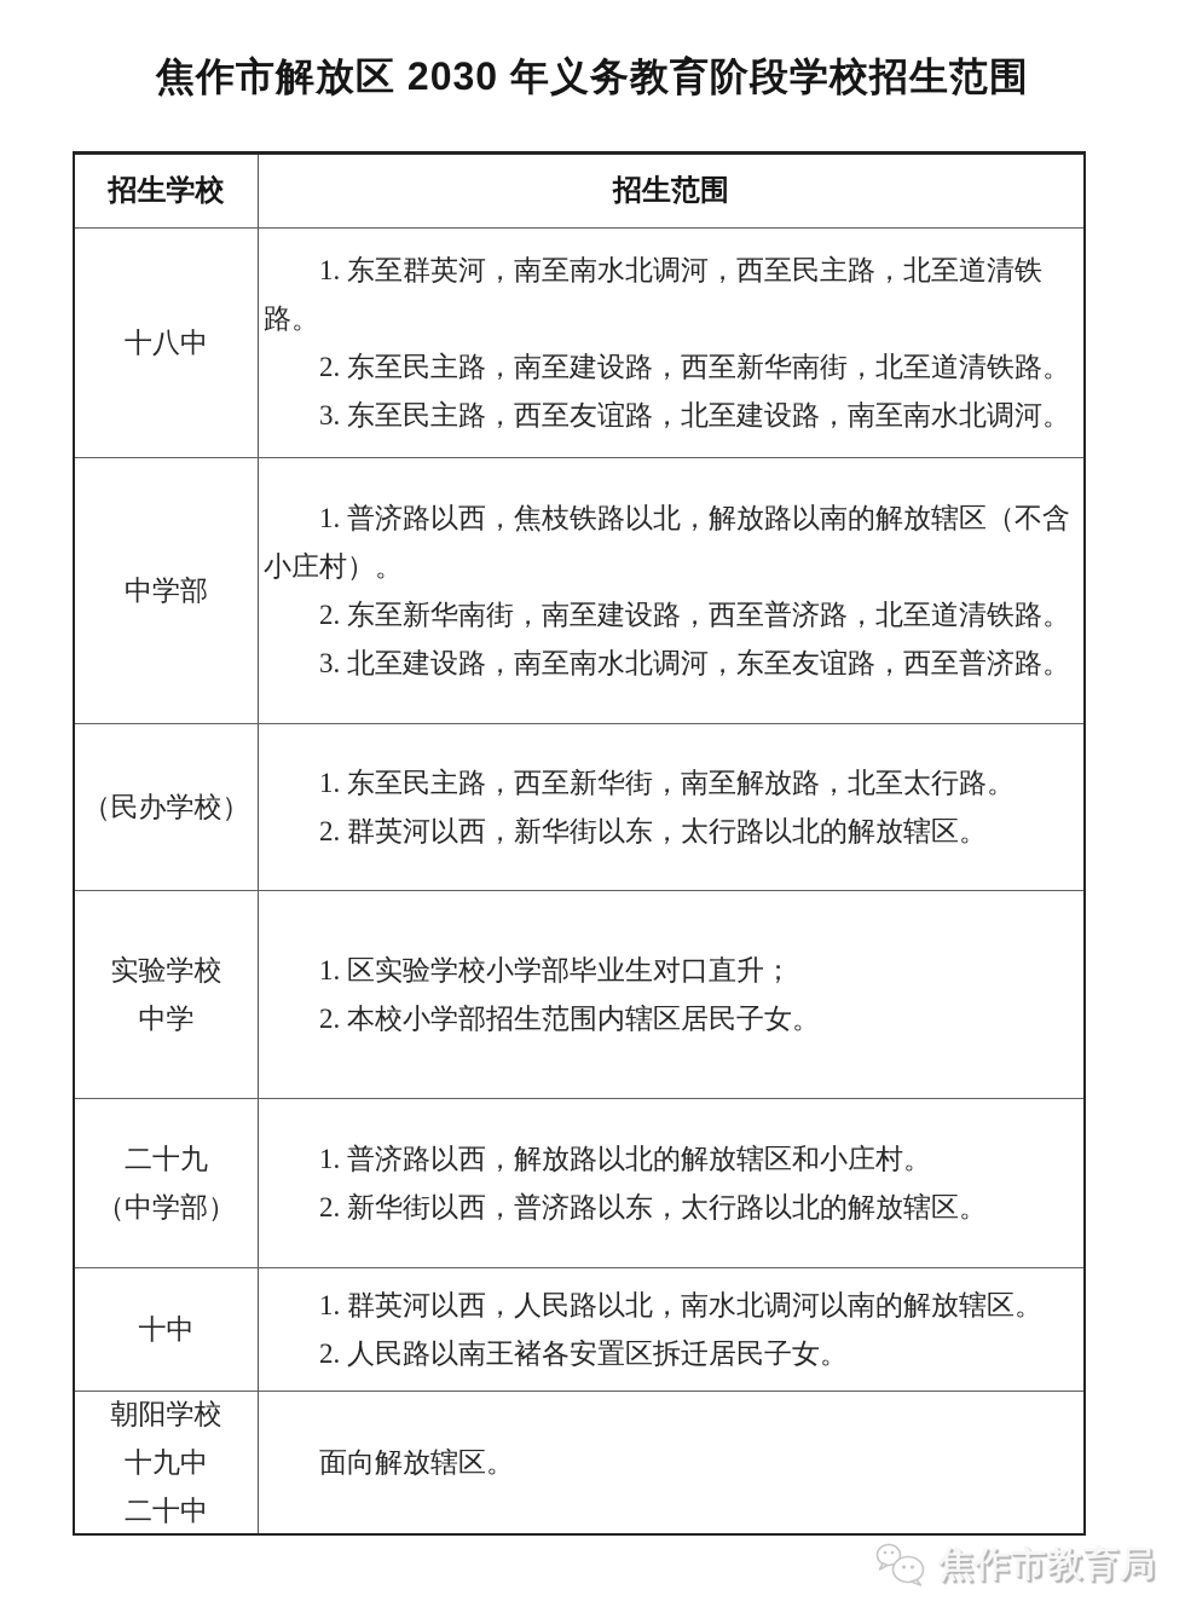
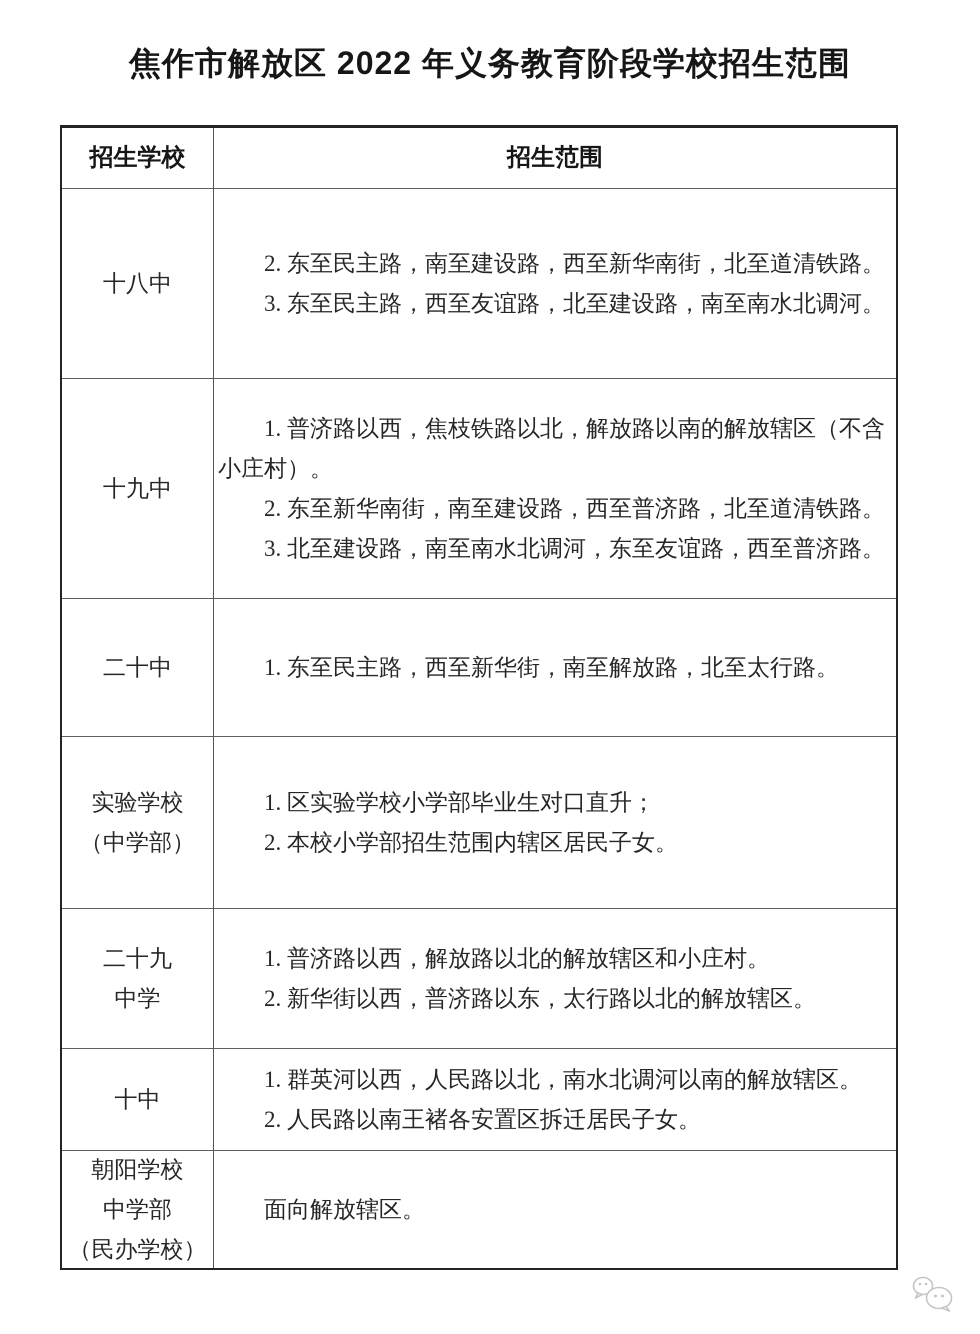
- 焦作市解放区 2030 年义务教育阶段学校招生范围
+ 焦作市解放区 2022 年义务教育阶段学校招生范围
  招生学校
  招生范围
  十八中
- 1. 东至群英河，南至南水北调河，西至民主路，北至道清铁路。
  2. 东至民主路，南至建设路，西至新华南街，北至道清铁路。
  3. 东至民主路，西至友谊路，北至建设路，南至南水北调河。
- 中学部
+ 十九中
  1. 普济路以西，焦枝铁路以北，解放路以南的解放辖区（不含小庄村）。
  2. 东至新华南街，南至建设路，西至普济路，北至道清铁路。
  3. 北至建设路，南至南水北调河，东至友谊路，西至普济路。
- （民办学校）
+ 二十中
  1. 东至民主路，西至新华街，南至解放路，北至太行路。
- 2. 群英河以西，新华街以东，太行路以北的解放辖区。
  实验学校
- 中学
+ （中学部）
  1. 区实验学校小学部毕业生对口直升；
  2. 本校小学部招生范围内辖区居民子女。
  二十九
- （中学部）
+ 中学
  1. 普济路以西，解放路以北的解放辖区和小庄村。
  2. 新华街以西，普济路以东，太行路以北的解放辖区。
  十中
  1. 群英河以西，人民路以北，南水北调河以南的解放辖区。
  2. 人民路以南王褚各安置区拆迁居民子女。
  朝阳学校
- 十九中
+ 中学部
- 二十中
+ （民办学校）
  面向解放辖区。
- 焦作市教育局
